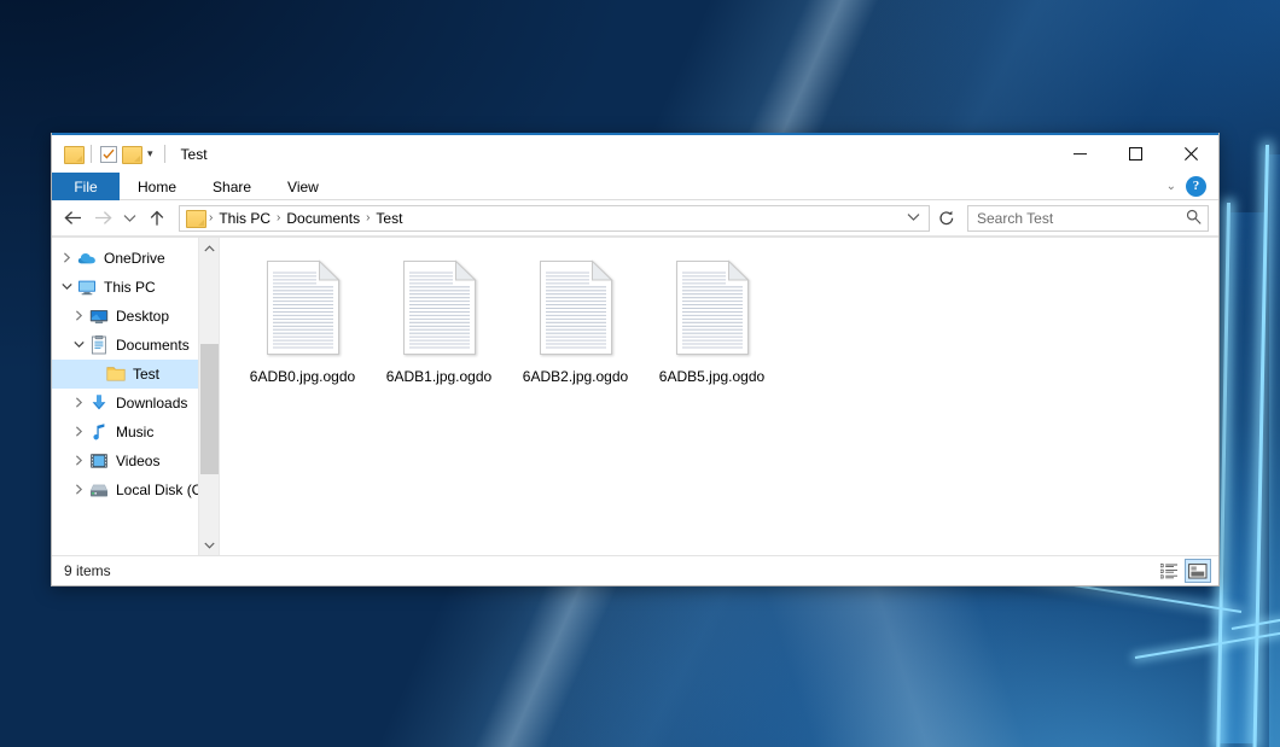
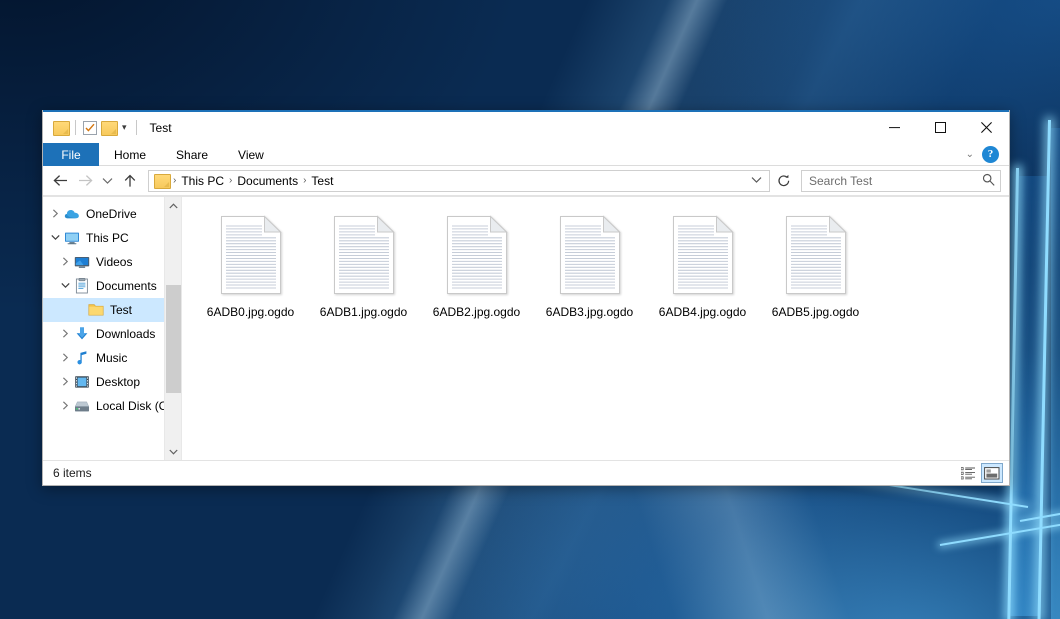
  ▾
  Test
  File
  Home
  Share
  View
  ⌄
  ?
  ›
  This PC
  ›
  Documents
  ›
  Test
  Search Test
  OneDrive
  This PC
- Desktop
+ Videos
  Documents
  Test
  Downloads
  Music
- Videos
+ Desktop
  Local Disk (
  6ADB0.jpg.ogdo
  6ADB1.jpg.ogdo
  6ADB2.jpg.ogdo
+ 6ADB3.jpg.ogdo
+ 6ADB4.jpg.ogdo
  6ADB5.jpg.ogdo
- 9 items
+ 6 items
